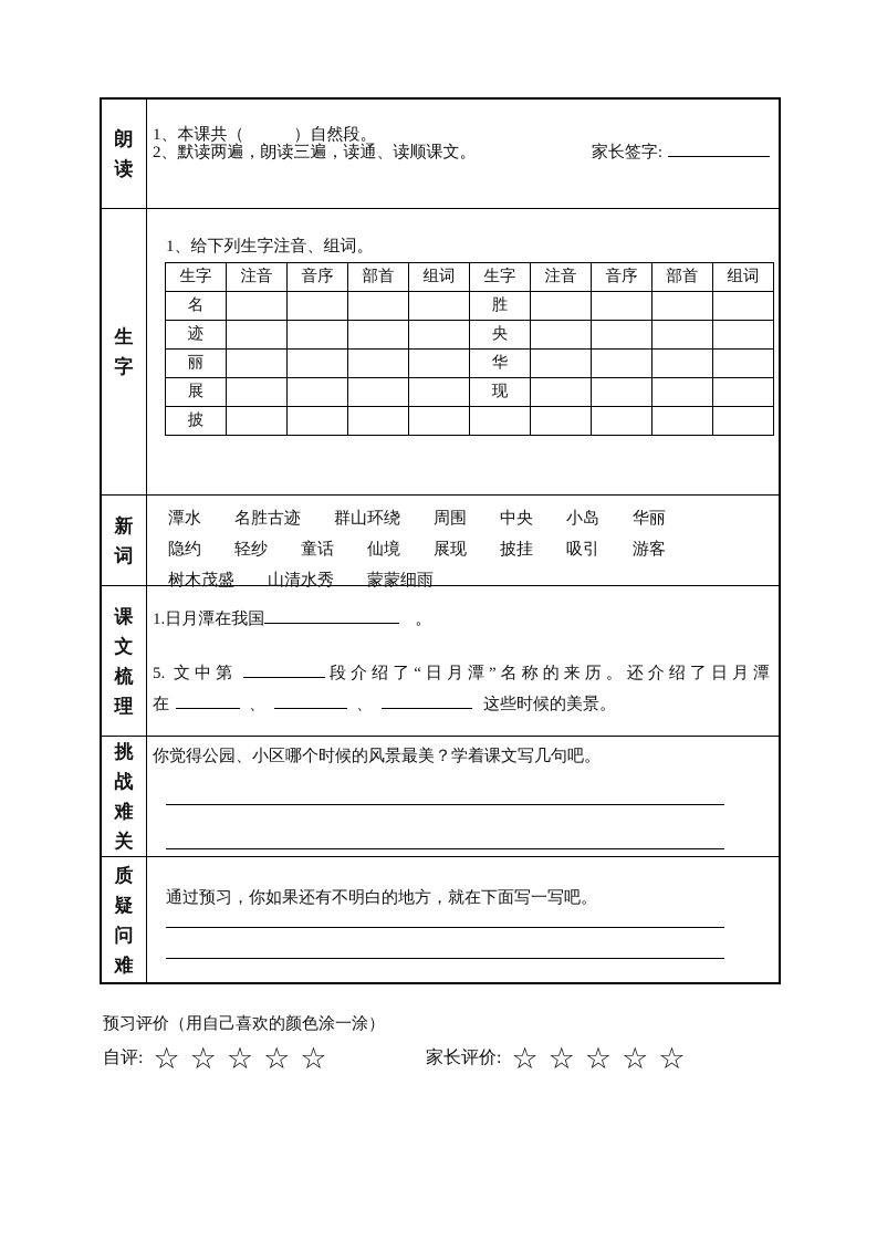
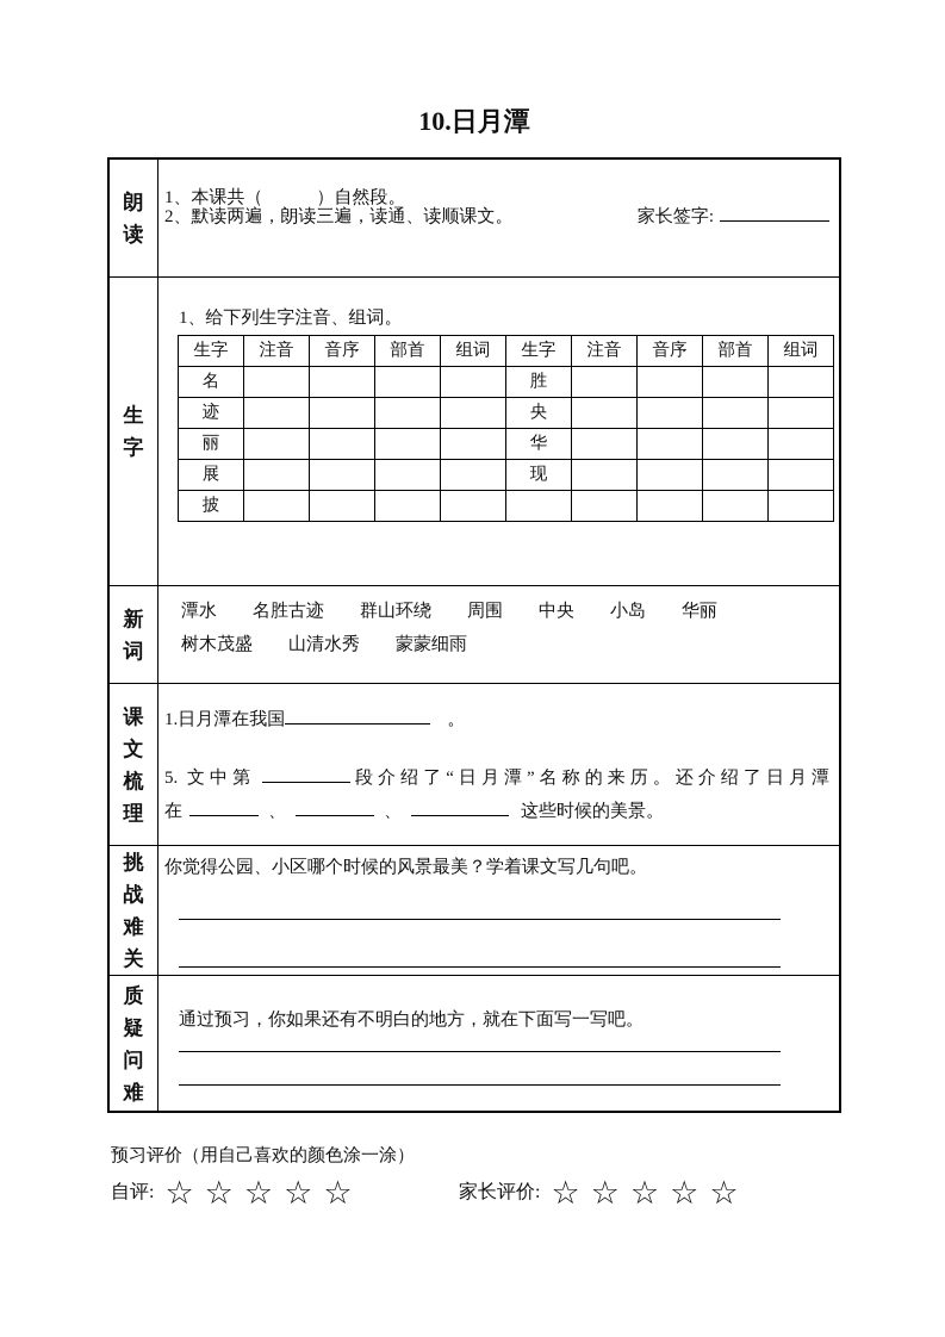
+ 10.日月潭
  朗读
  1、本课共（ ）自然段。
  2、默读两遍，朗读三遍，读通、读顺课文。
  家长签字:
  生字
  1、给下列生字注音、组词。
  生字	注音	音序	部首	组词	生字	注音	音序	部首	组词
  名					胜
  迹					央
  丽					华
  展					现
  披
  新词
  潭水
  名胜古迹
  群山环绕
  周围
  中央
  小岛
  华丽
- 隐约
- 轻纱
- 童话
- 仙境
- 展现
- 披挂
- 吸引
- 游客
  树木茂盛
  山清水秀
  蒙蒙细雨
  课文梳理
  1.日月潭在我国 。
  5. 文中第 段介绍了“日月潭”名称的来历。还介绍了日月潭
  在 、 、 这些时候的美景。
  挑战难关
  你觉得公园、小区哪个时候的风景最美？学着课文写几句吧。
  质疑问难
  通过预习，你如果还有不明白的地方，就在下面写一写吧。
  预习评价（用自己喜欢的颜色涂一涂）
  自评:
  ☆ ☆ ☆ ☆ ☆
  家长评价:
  ☆ ☆ ☆ ☆ ☆
